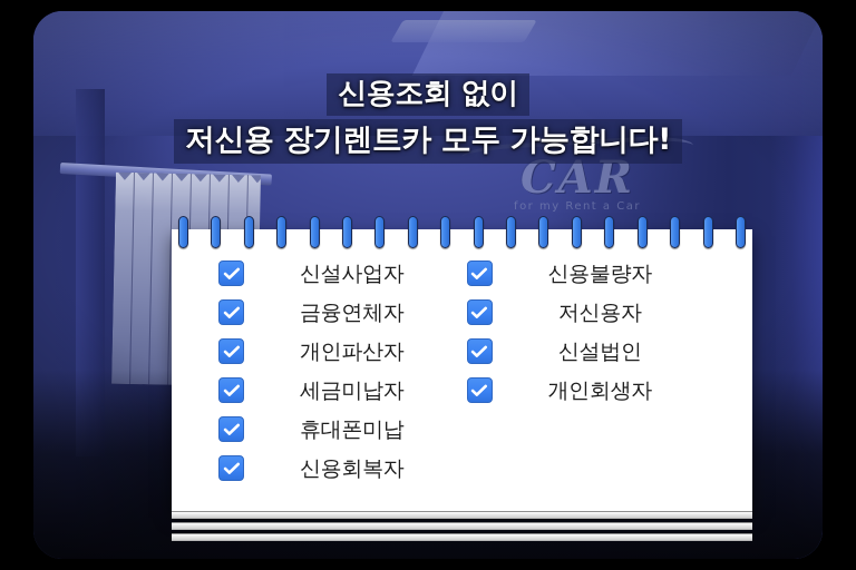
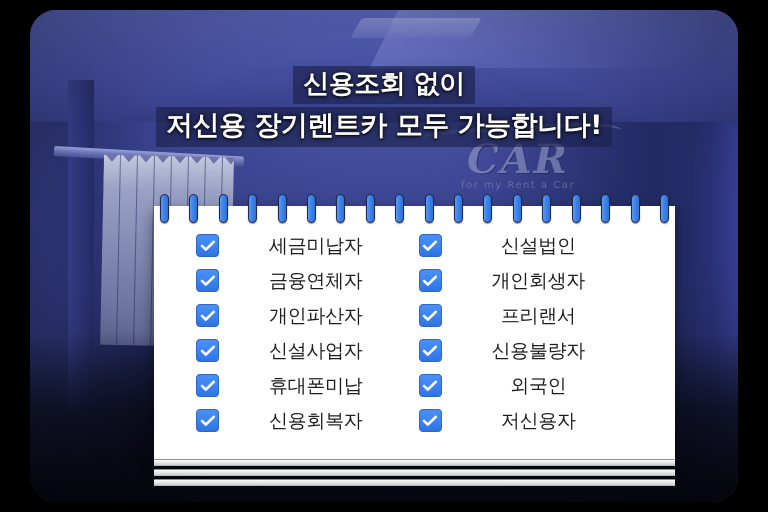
  CAR
  for my Rent a Car
  신용조회 없이
  저신용 장기렌트카 모두 가능합니다!
- 신설사업자
+ 세금미납자
  금융연체자
  개인파산자
- 세금미납자
+ 신설사업자
  휴대폰미납
  신용회복자
- 신용불량자
+ 신설법인
- 저신용자
+ 개인회생자
+ 프리랜서
- 신설법인
+ 신용불량자
+ 외국인
- 개인회생자
+ 저신용자
